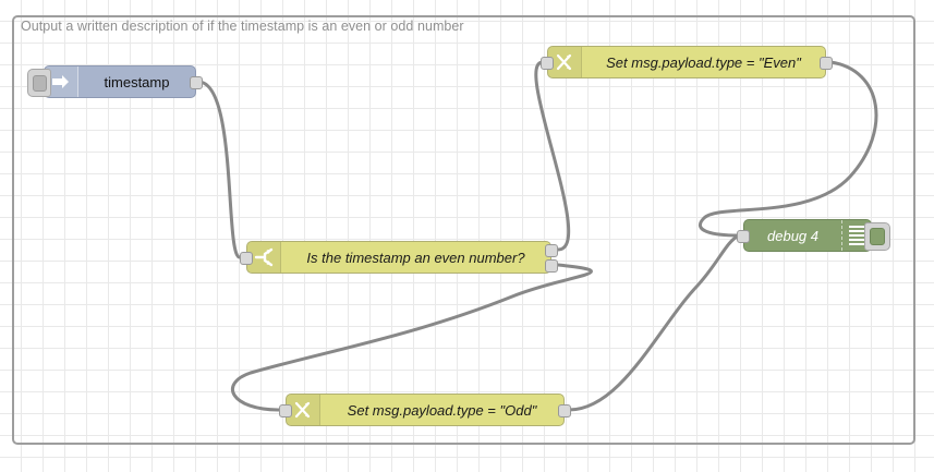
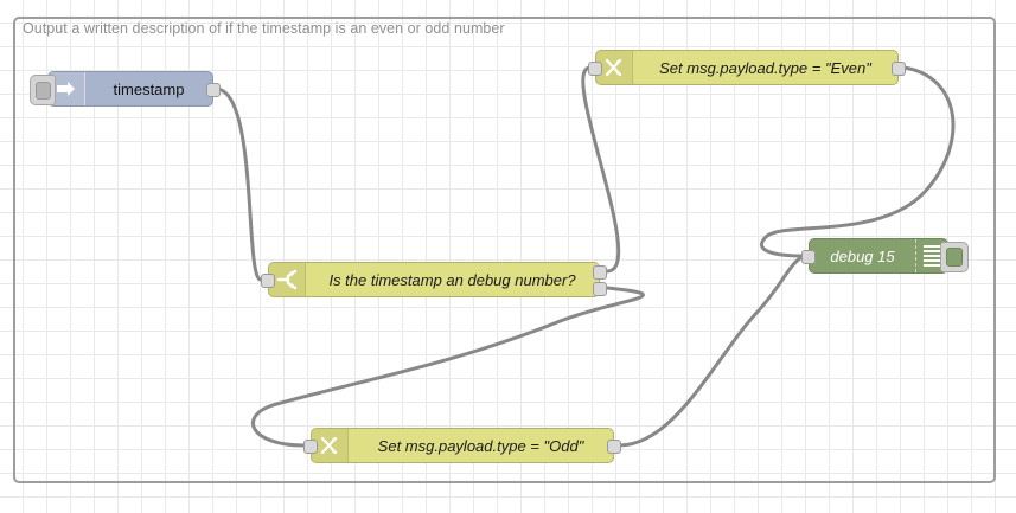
  Output a written description of if the timestamp is an even or odd number
  timestamp
- Is the timestamp an even number?
+ Is the timestamp an debug number?
  Set msg.payload.type = "Even"
  Set msg.payload.type = "Odd"
- debug 4
+ debug 15
